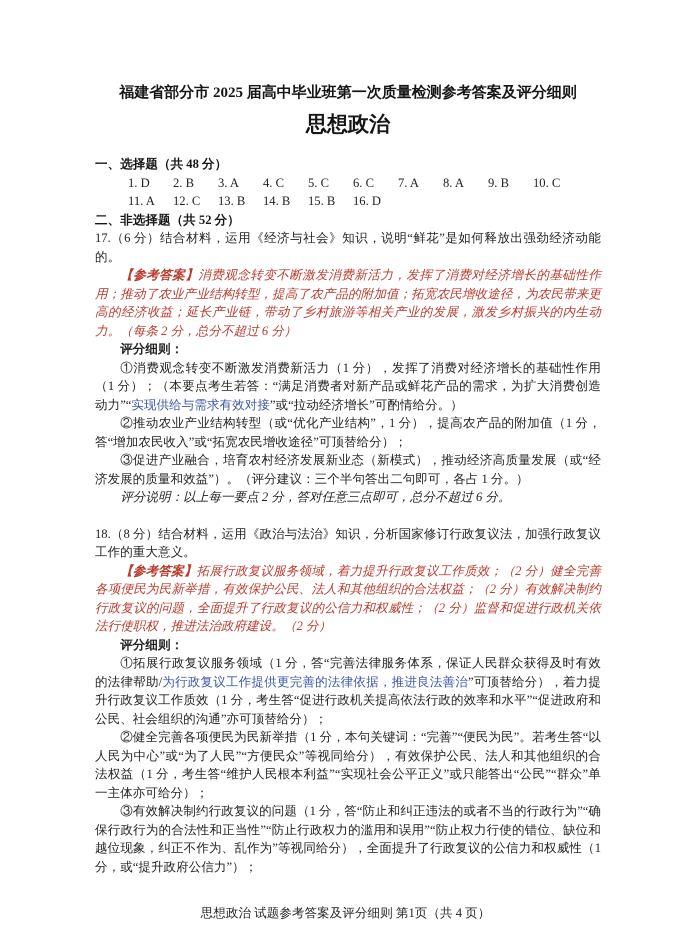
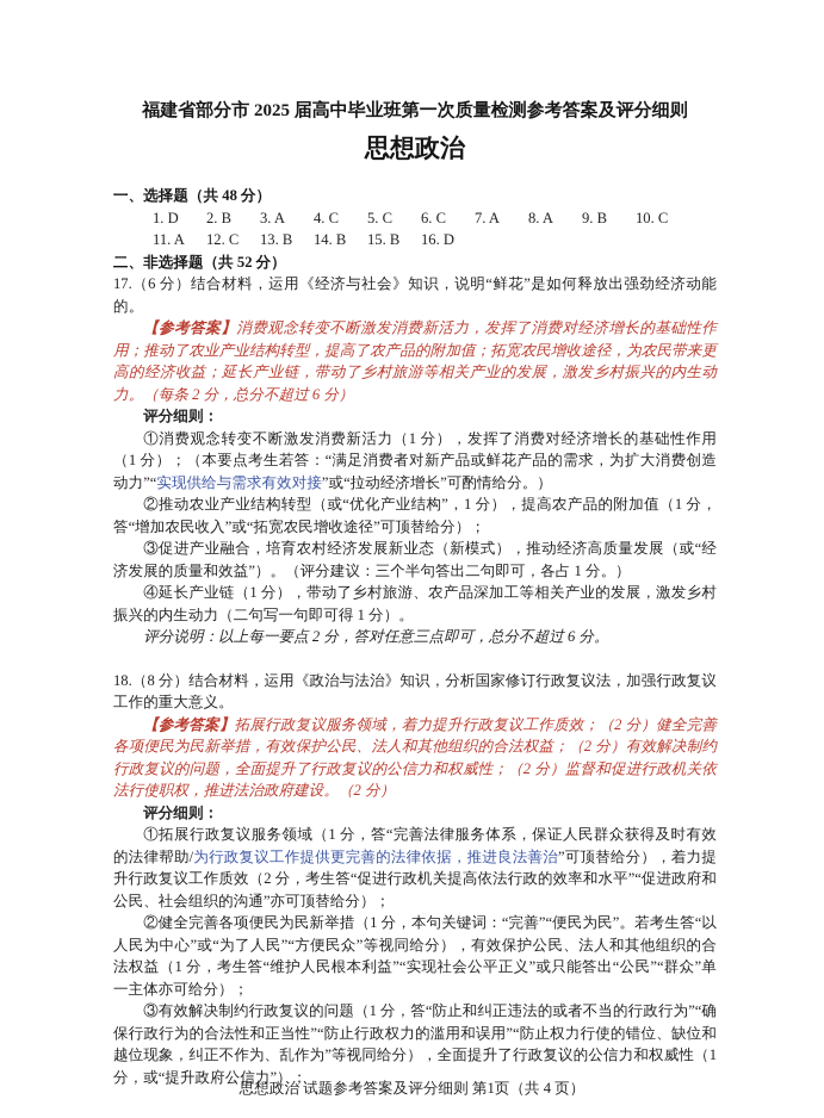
  福建省部分市 2025 届高中毕业班第一次质量检测参考答案及评分细则
  思想政治
  一、选择题（共 48 分）
  1. D
  2. B
  3. A
  4. C
  5. C
  6. C
  7. A
  8. A
  9. B
  10. C
  11. A
  12. C
  13. B
  14. B
  15. B
  16. D
  二、非选择题（共 52 分）
  17.（6 分）结合材料，运用《经济与社会》知识，说明“鲜花”是如何释放出强劲经济动能的。
  【参考答案】消费观念转变不断激发消费新活力，发挥了消费对经济增长的基础性作用；推动了农业产业结构转型，提高了农产品的附加值；拓宽农民增收途径，为农民带来更高的经济收益；延长产业链，带动了乡村旅游等相关产业的发展，激发乡村振兴的内生动力。（每条 2 分，总分不超过 6 分）
  评分细则：
  ①消费观念转变不断激发消费新活力（1 分），发挥了消费对经济增长的基础性作用（1 分）；（本要点考生若答：“满足消费者对新产品或鲜花产品的需求，为扩大消费创造动力”“实现供给与需求有效对接”或“拉动经济增长”可酌情给分。）
  ②推动农业产业结构转型（或“优化产业结构”，1 分），提高农产品的附加值（1 分，答“增加农民收入”或“拓宽农民增收途径”可顶替给分）；
  ③促进产业融合，培育农村经济发展新业态（新模式），推动经济高质量发展（或“经济发展的质量和效益”）。（评分建议：三个半句答出二句即可，各占 1 分。）
+ ④延长产业链（1 分），带动了乡村旅游、农产品深加工等相关产业的发展，激发乡村振兴的内生动力（二句写一句即可得 1 分）。
  评分说明：以上每一要点 2 分，答对任意三点即可，总分不超过 6 分。
  18.（8 分）结合材料，运用《政治与法治》知识，分析国家修订行政复议法，加强行政复议工作的重大意义。
  【参考答案】拓展行政复议服务领域，着力提升行政复议工作质效；（2 分）健全完善各项便民为民新举措，有效保护公民、法人和其他组织的合法权益；（2 分）有效解决制约行政复议的问题，全面提升了行政复议的公信力和权威性；（2 分）监督和促进行政机关依法行使职权，推进法治政府建设。（2 分）
  评分细则：
- ①拓展行政复议服务领域（1 分，答“完善法律服务体系，保证人民群众获得及时有效的法律帮助/为行政复议工作提供更完善的法律依据，推进良法善治”可顶替给分），着力提升行政复议工作质效（1 分，考生答“促进行政机关提高依法行政的效率和水平”“促进政府和公民、社会组织的沟通”亦可顶替给分）；
+ ①拓展行政复议服务领域（1 分，答“完善法律服务体系，保证人民群众获得及时有效的法律帮助/为行政复议工作提供更完善的法律依据，推进良法善治”可顶替给分），着力提升行政复议工作质效（2 分，考生答“促进行政机关提高依法行政的效率和水平”“促进政府和公民、社会组织的沟通”亦可顶替给分）；
  ②健全完善各项便民为民新举措（1 分，本句关键词：“完善”“便民为民”。若考生答“以人民为中心”或“为了人民”“方便民众”等视同给分），有效保护公民、法人和其他组织的合法权益（1 分，考生答“维护人民根本利益”“实现社会公平正义”或只能答出“公民”“群众”单一主体亦可给分）；
  ③有效解决制约行政复议的问题（1 分，答“防止和纠正违法的或者不当的行政行为”“确保行政行为的合法性和正当性”“防止行政权力的滥用和误用”“防止权力行使的错位、缺位和越位现象，纠正不作为、乱作为”等视同给分），全面提升了行政复议的公信力和权威性（1 分，或“提升政府公信力”）；
  思想政治 试题参考答案及评分细则 第1页（共 4 页）
